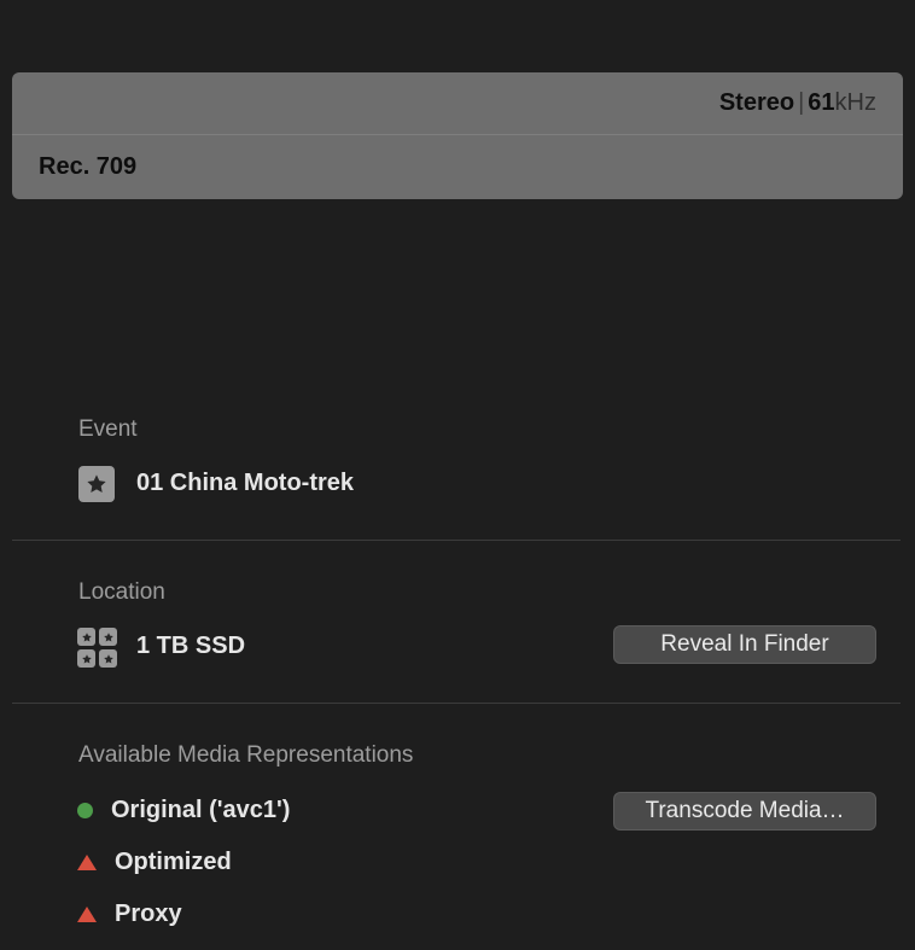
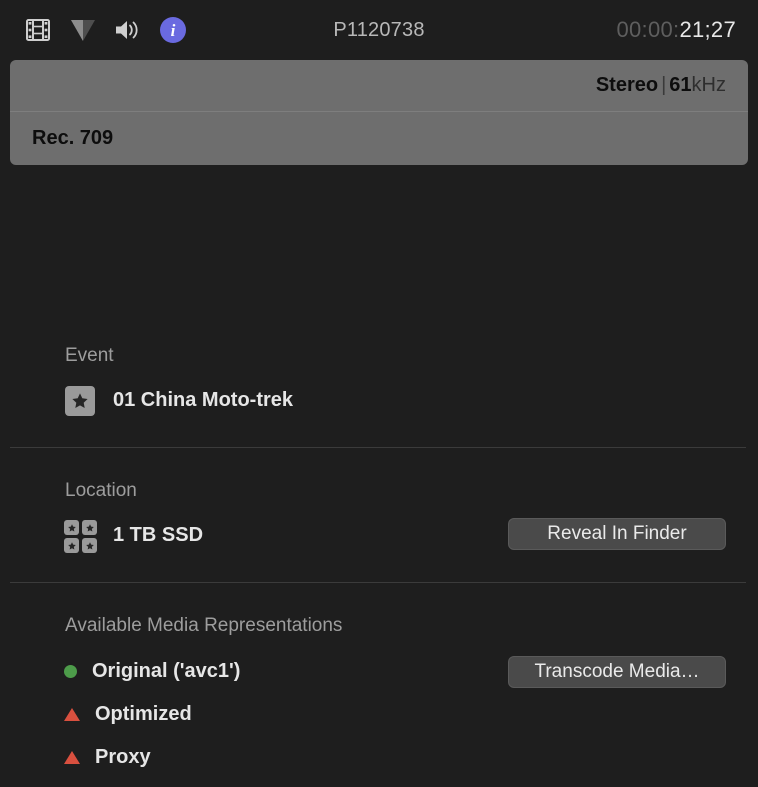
+ i
+ P1120738
+ 00:00:
+ 21;27
  Stereo | 61kHz
  Rec. 709
  Event
  01 China Moto-trek
  Location
  1 TB SSD
  Reveal In Finder
  Available Media Representations
  Original ('avc1')
  Optimized
  Proxy
  Transcode Media…
